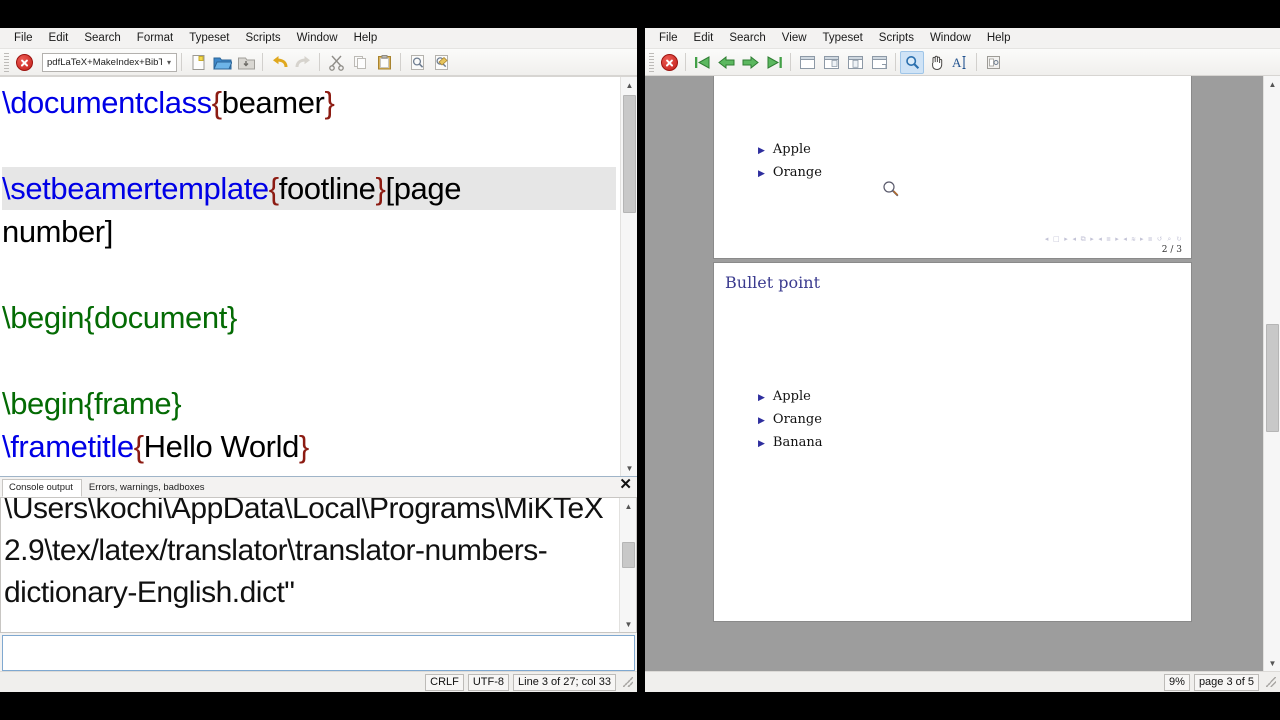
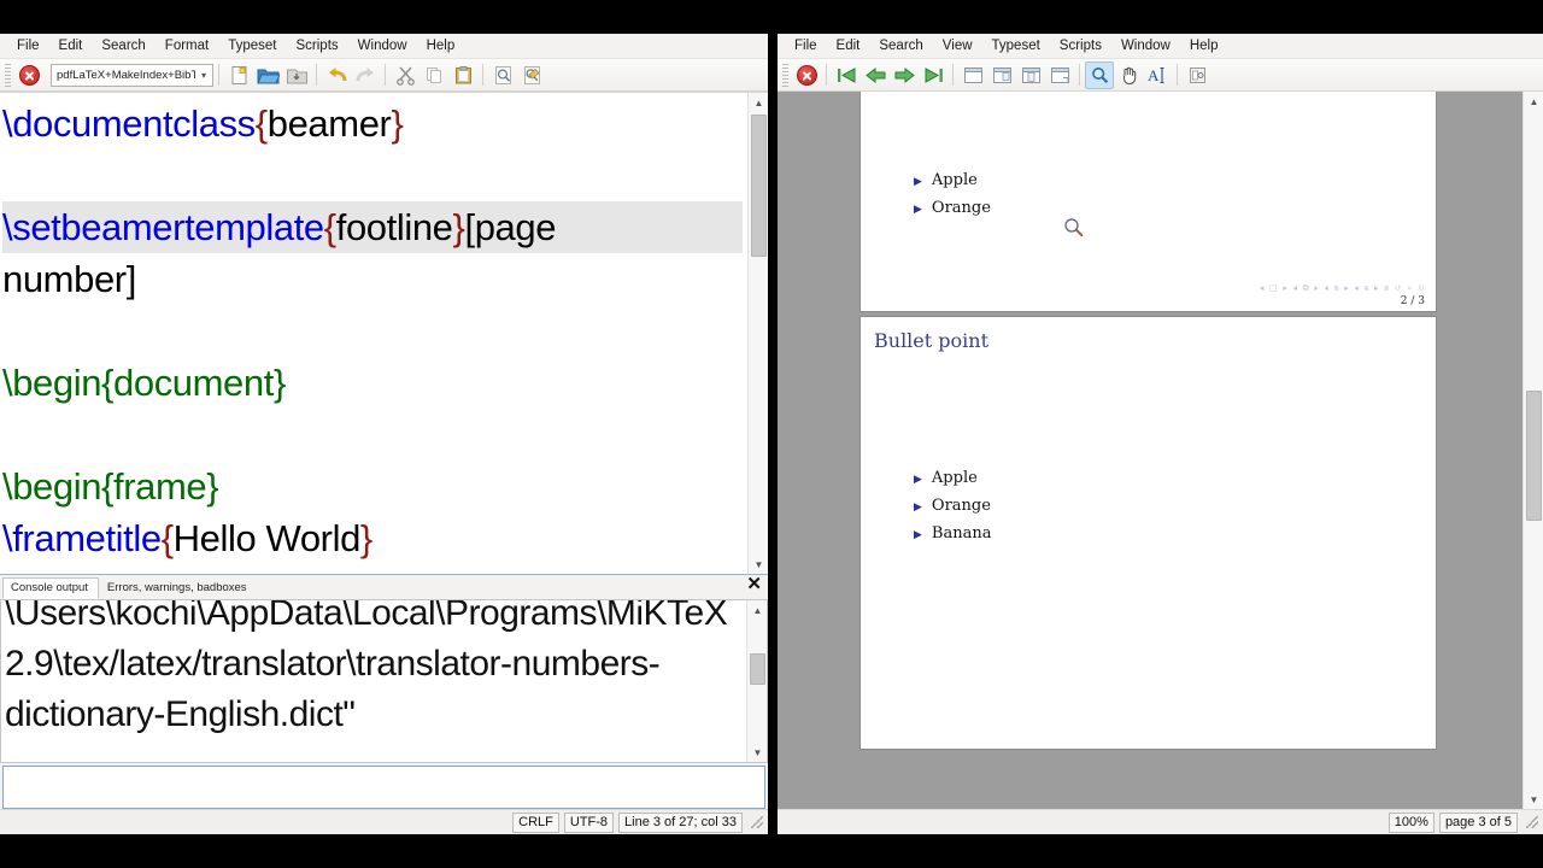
  File
  Edit
  Search
  Format
  Typeset
  Scripts
  Window
  Help
  pdfLaTeX+MakeIndex+BibT
  ▾
  \documentclass{beamer}
  \setbeamertemplate{footline}[page
  number]
  \begin{document}
  \begin{frame}
  \frametitle{Hello World}
  ▲
  ▼
  Console output
  Errors, warnings, badboxes
  ✕
  \Users\kochi\AppData\Local\Programs\MiKTeX 2.9\tex/latex/translator\translator-numbers-dictionary-English.dict"
  ▲
  ▼
  CRLF
  UTF-8
  Line 3 of 27; col 33
  File
  Edit
  Search
  View
  Typeset
  Scripts
  Window
  Help
  A
  ▶
  Apple
  ▶
  Orange
  ◂ □ ▸ ◂ ⧉ ▸ ◂ ≣ ▸ ◂ ≋ ▸ ≣ ↺ ⌕ ↻
  2 / 3
  Bullet point
  ▶
  Apple
  ▶
  Orange
  ▶
  Banana
  ▲
  ▼
- 9%
+ 100%
  page 3 of 5
